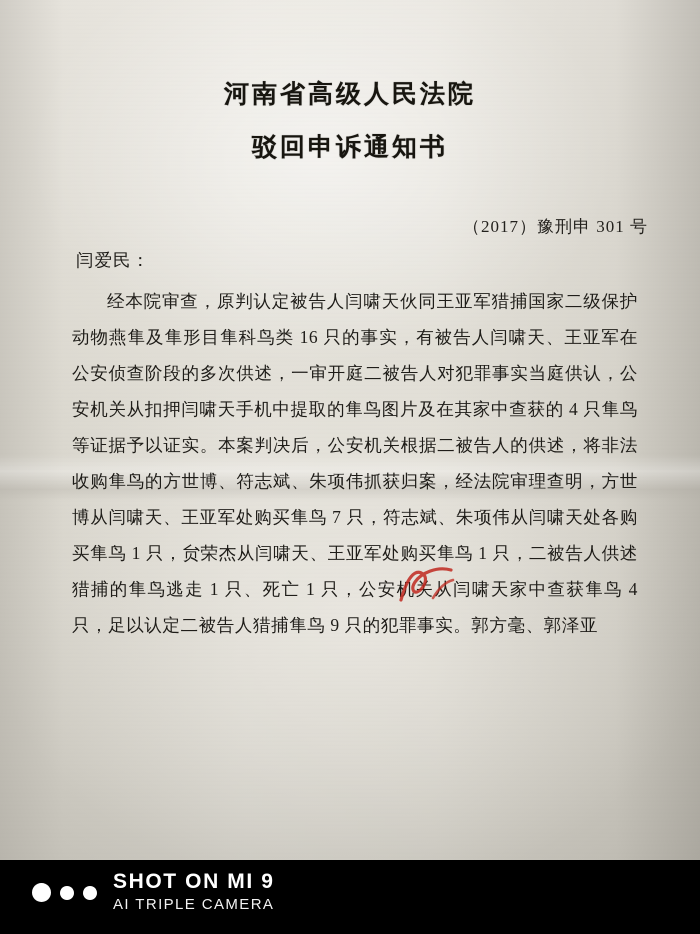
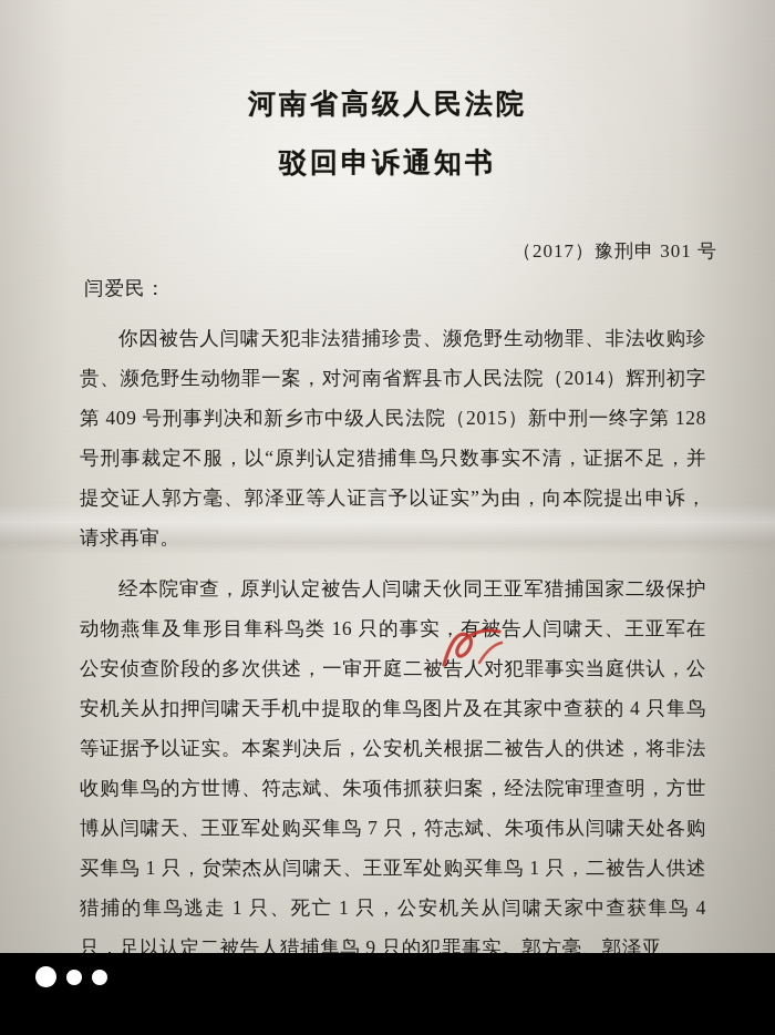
  河南省高级人民法院
  驳回申诉通知书
  （2017）豫刑申 301 号
  闫爱民：
+ 你因被告人闫啸天犯非法猎捕珍贵、濒危野生动物罪、非法收购珍贵、濒危野生动物罪一案，对河南省辉县市人民法院（2014）辉刑初字第 409 号刑事判决和新乡市中级人民法院（2015）新中刑一终字第 128 号刑事裁定不服，以“原判认定猎捕隼鸟只数事实不清，证据不足，并提交证人郭方毫、郭泽亚等人证言予以证实”为由，向本院提出申诉，请求再审。
  经本院审查，原判认定被告人闫啸天伙同王亚军猎捕国家二级保护动物燕隼及隼形目隼科鸟类 16 只的事实，有被告人闫啸天、王亚军在公安侦查阶段的多次供述，一审开庭二被告人对犯罪事实当庭供认，公安机关从扣押闫啸天手机中提取的隼鸟图片及在其家中查获的 4 只隼鸟等证据予以证实。本案判决后，公安机关根据二被告人的供述，将非法收购隼鸟的方世博、符志斌、朱项伟抓获归案，经法院审理查明，方世博从闫啸天、王亚军处购买隼鸟 7 只，符志斌、朱项伟从闫啸天处各购买隼鸟 1 只，贠荣杰从闫啸天、王亚军处购买隼鸟 1 只，二被告人供述猎捕的隼鸟逃走 1 只、死亡 1 只，公安机关从闫啸天家中查获隼鸟 4 只，足以认定二被告人猎捕隼鸟 9 只的犯罪事实。郭方毫、郭泽亚
- SHOT ON MI 9
- AI TRIPLE CAMERA
